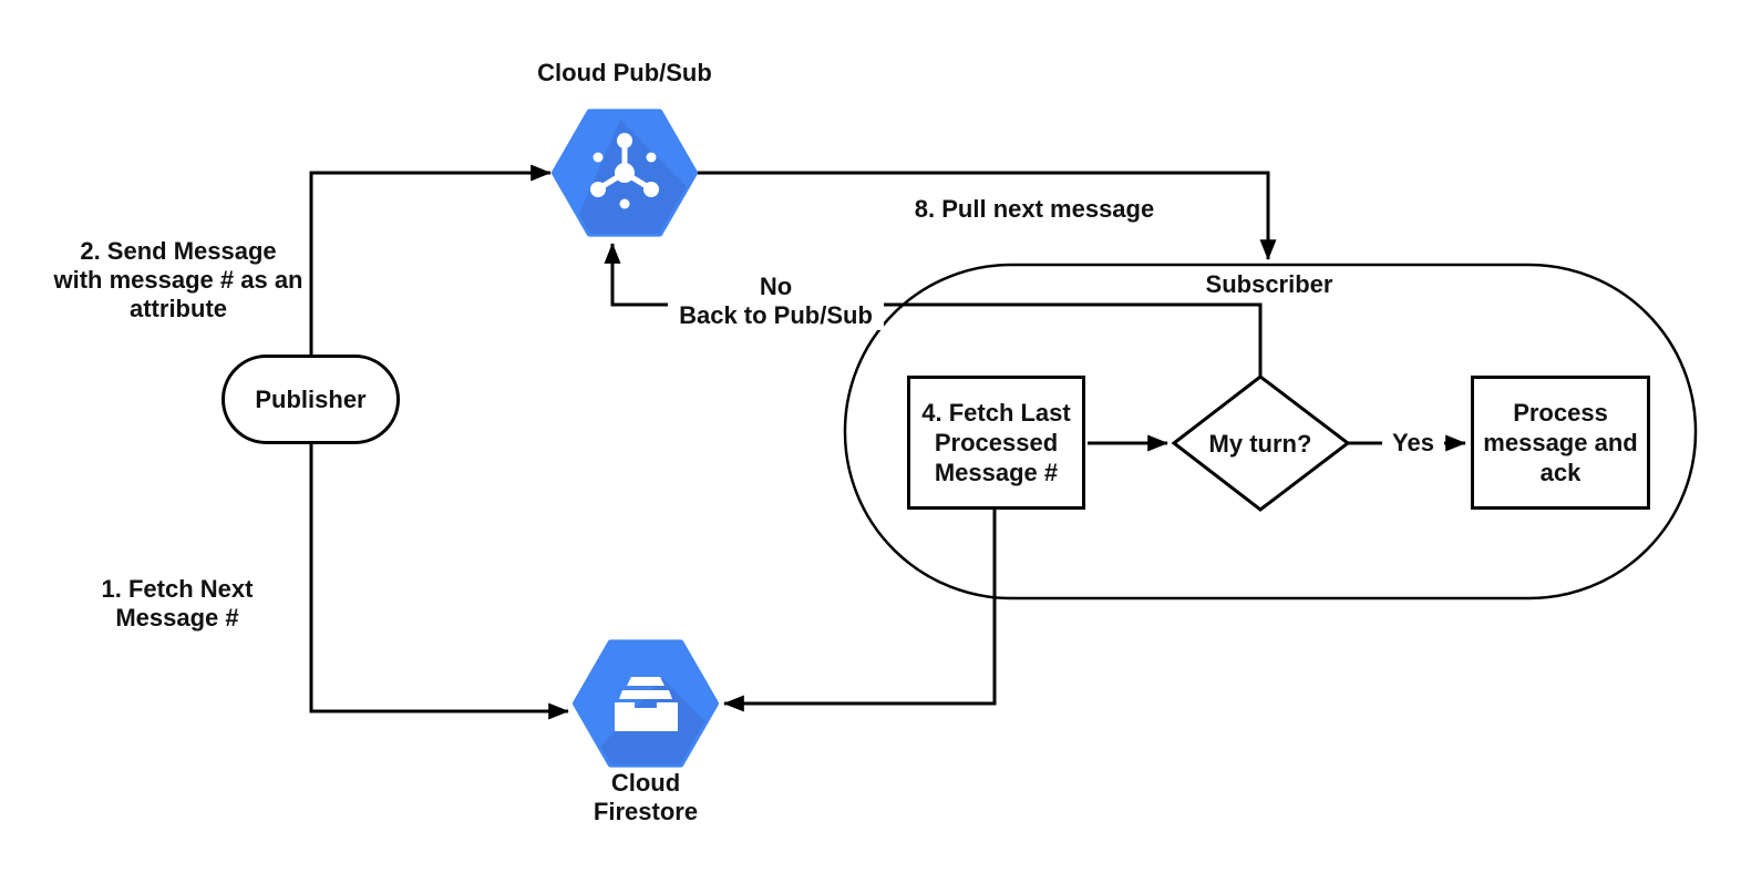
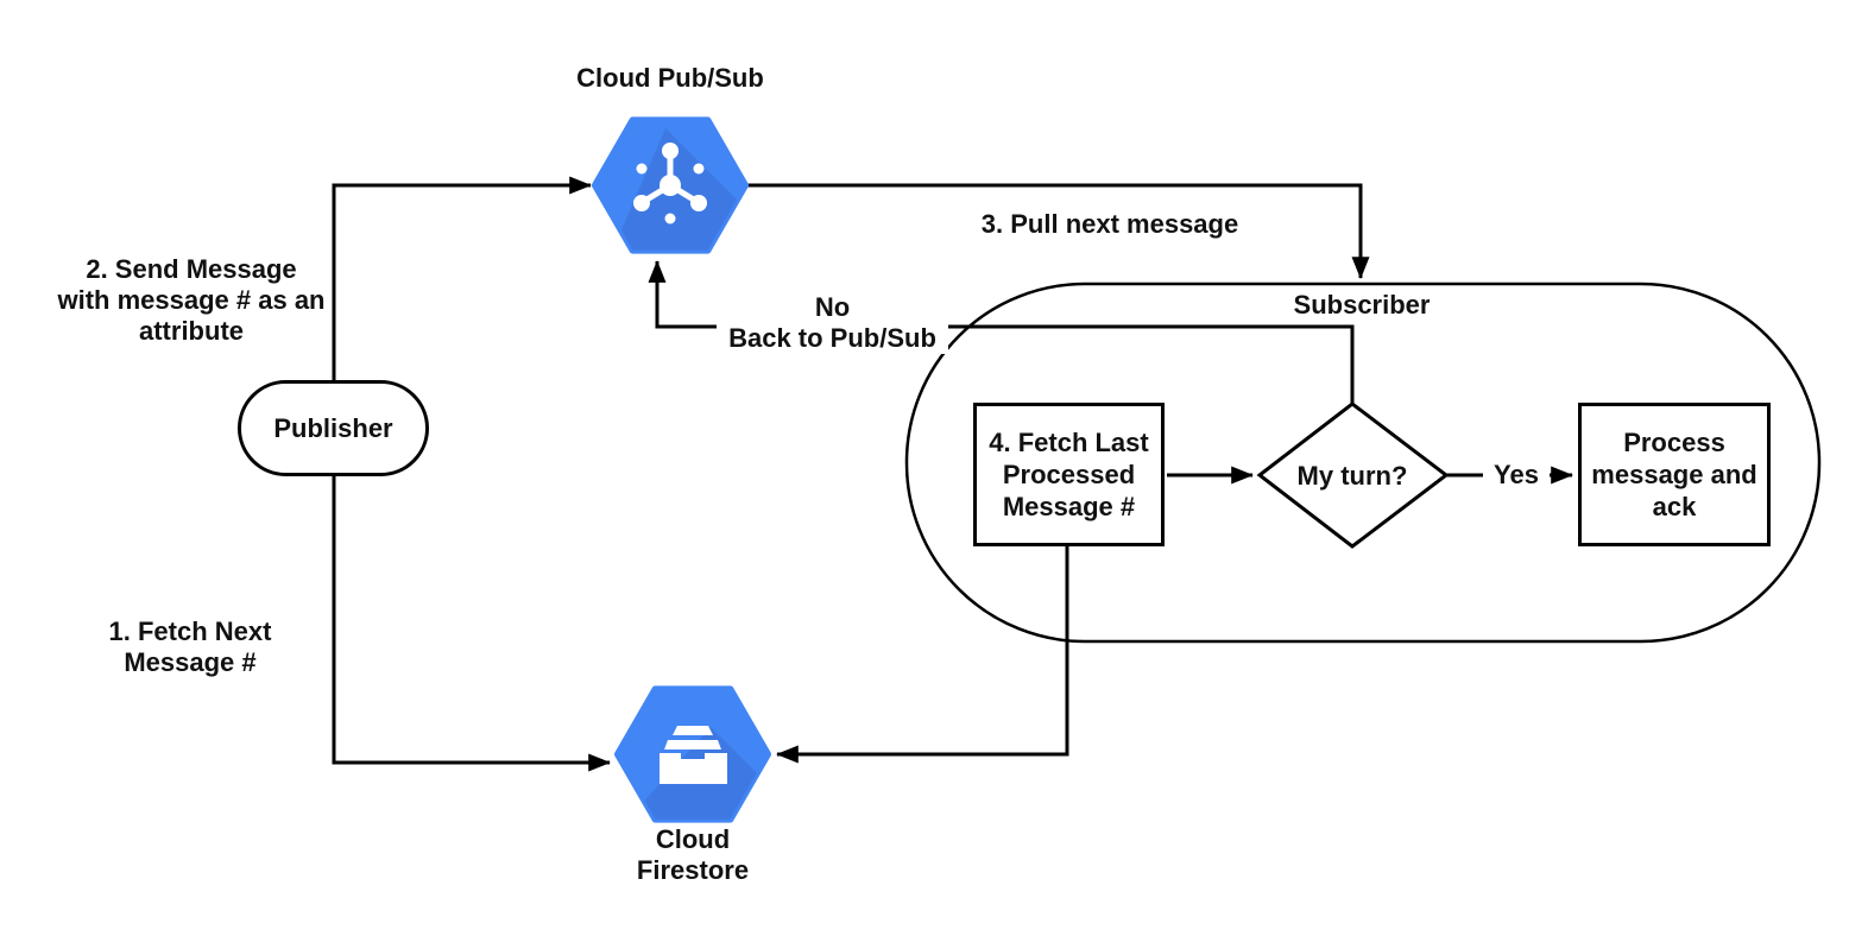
  Publisher
  4. Fetch Last
  Processed
  Message #
  Process
  message and
  ack
  Cloud Pub/Sub
  Cloud
  Firestore
  Subscriber
  My turn?
  2. Send Message
  with message # as an
  attribute
  1. Fetch Next
  Message #
- 8. Pull next message
+ 3. Pull next message
  No
  Back to Pub/Sub
  Yes
